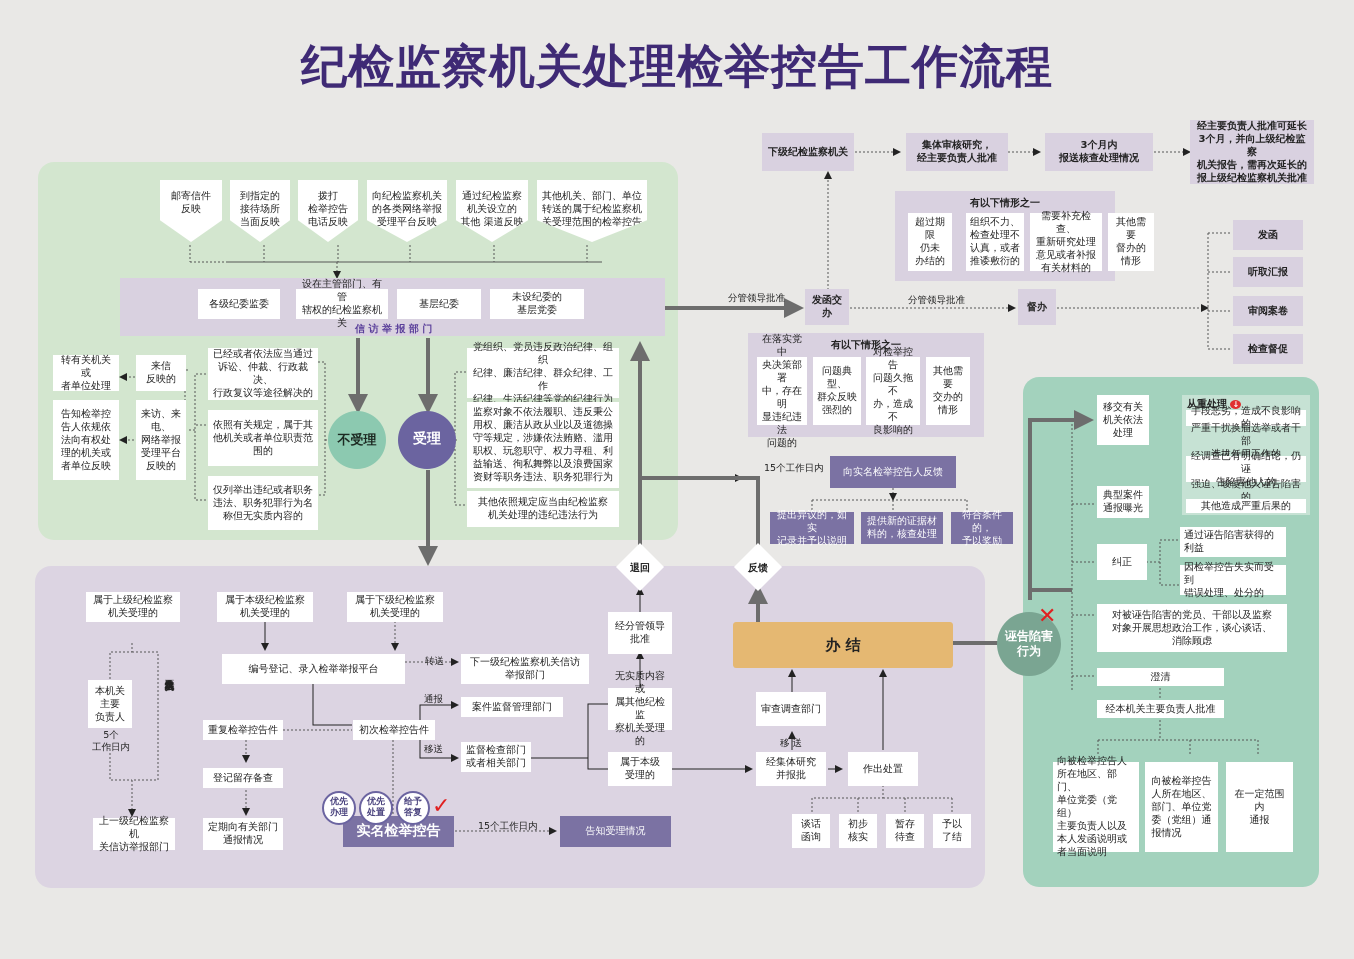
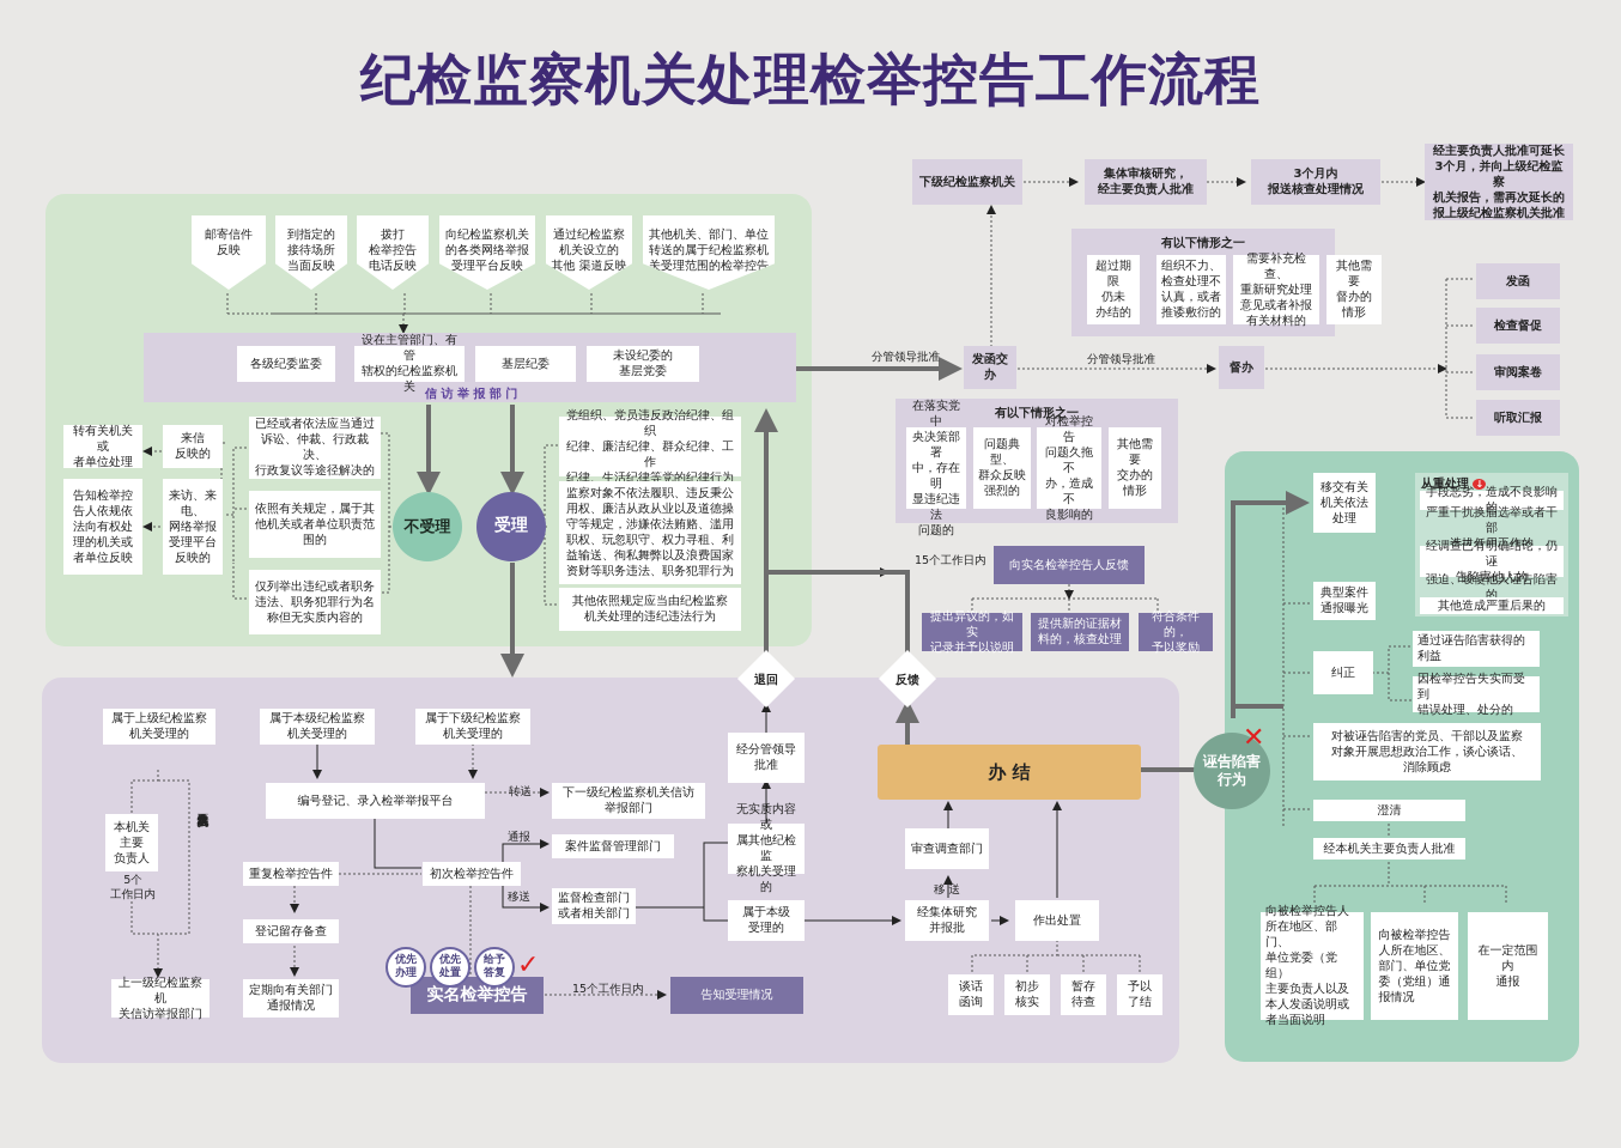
  纪检监察机关处理检举控告工作流程
  邮寄信件
  反映
  到指定的
  接待场所
  当面反映
  拨打
  检举控告
  电话反映
  向纪检监察机关
  的各类网络举报
  受理平台反映
  通过纪检监察
  机关设立的
  其他 渠道反映
  其他机关、部门、单位
  转送的属于纪检监察机
  关受理范围的检举控告
  各级纪委监委
  设在主管部门、有管
  辖权的纪检监察机关
  基层纪委
  未设纪委的
  基层党委
  信 访 举 报 部 门
  转有关机关或
  者单位处理
  告知检举控
  告人依规依
  法向有权处
  理的机关或
  者单位反映
  来信
  反映的
  来访、来电、
  网络举报
  受理平台
  反映的
  已经或者依法应当通过
  诉讼、仲裁、行政裁决、
  行政复议等途径解决的
  依照有关规定，属于其
  他机关或者单位职责范
  围的
  仅列举出违纪或者职务
  违法、职务犯罪行为名
  称但无实质内容的
  不受理
  受理
  党组织、党员违反政治纪律、组织
  纪律、廉洁纪律、群众纪律、工作
  纪律、生活纪律等党的纪律行为
  监察对象不依法履职、违反秉公
  用权、廉洁从政从业以及道德操
  守等规定，涉嫌依法贿赂、滥用
  职权、玩忽职守、权力寻租、利
  益输送、徇私舞弊以及浪费国家
  资财等职务违法、职务犯罪行为
  其他依照规定应当由纪检监察
  机关处理的违纪违法行为
  分管领导批准
  发函交办
  下级纪检监察机关
  集体审核研究，
  经主要负责人批准
  3个月内
  报送核查处理情况
  经主要负责人批准可延长
  3个月，并向上级纪检监察
  机关报告，需再次延长的
  报上级纪检监察机关批准
  有以下情形之一
  在落实党中
  央决策部署
  中，存在明
  显违纪违法
  问题的
  问题典型、
  群众反映
  强烈的
  对检举控告
  问题久拖不
  办，造成不
  良影响的
  其他需要
  交办的
  情形
  分管领导批准
  督办
  有以下情形之一
  超过期限
  仍未
  办结的
  组织不力、
  检查处理不
  认真，或者
  推诿敷衍的
  需要补充检查、
  重新研究处理
  意见或者补报
  有关材料的
  其他需要
  督办的
  情形
  发函
- 听取汇报
+ 检查督促
  审阅案卷
- 检查督促
+ 听取汇报
  15个工作日内
  向实名检举控告人反馈
  提出异议的，如实
  记录并予以说明
  提供新的证据材
  料的，核查处理
  符合条件的，
  予以奖励
  退回
  反馈
  属于上级纪检监察
  机关受理的
  属于本级纪检监察
  机关受理的
  属于下级纪检监察
  机关受理的
  本机关
  主要
  负责人
  5个
  工作日内
  上一级纪检监察机
  关信访举报部门
  编号登记、录入检举举报平台
  转送
  下一级纪检监察机关信访
  举报部门
  重复检举控告件
  登记留存备查
  定期向有关部门
  通报情况
  初次检举控告件
  通报
  案件监督管理部门
  移送
  监督检查部门
  或者相关部门
  无实质内容或
  属其他纪检监
  察机关受理的
  经分管领导
  批准
  属于本级
  受理的
  经集体研究
  并报批
  移 送
  审查调查部门
  作出处置
  谈话
  函询
  初步
  核实
  暂存
  待查
  予以
  了结
  办 结
  实名检举控告
  优先
  办理
  优先
  处置
  给予
  答复
  ✓
  15个工作日内
  告知受理情况
  诬告陷害
  行为
  ✕
  移交有关
  机关依法
  处理
  从重处理 ↓
  手段恶劣，造成不良影响的
  严重干扰换届选举或者干部
  经调查已有明确结论，仍诬
  强迫、唆使他人诬告陷害的
  其他造成严重后果的
  典型案件
  通报曝光
  纠正
  通过诬告陷害获得的
  利益
  因检举控告失实而受到
  错误处理、处分的
  对被诬告陷害的党员、干部以及监察
  对象开展思想政治工作，谈心谈话、
  消除顾虑
  澄清
  经本机关主要负责人批准
  向被检举控告人
  所在地区、部门、
  单位党委（党组）
  主要负责人以及
  本人发函说明或
  者当面说明
  向被检举控告
  人所在地区、
  部门、单位党
  委（党组）通
  报情况
  在一定范围内
  通报
